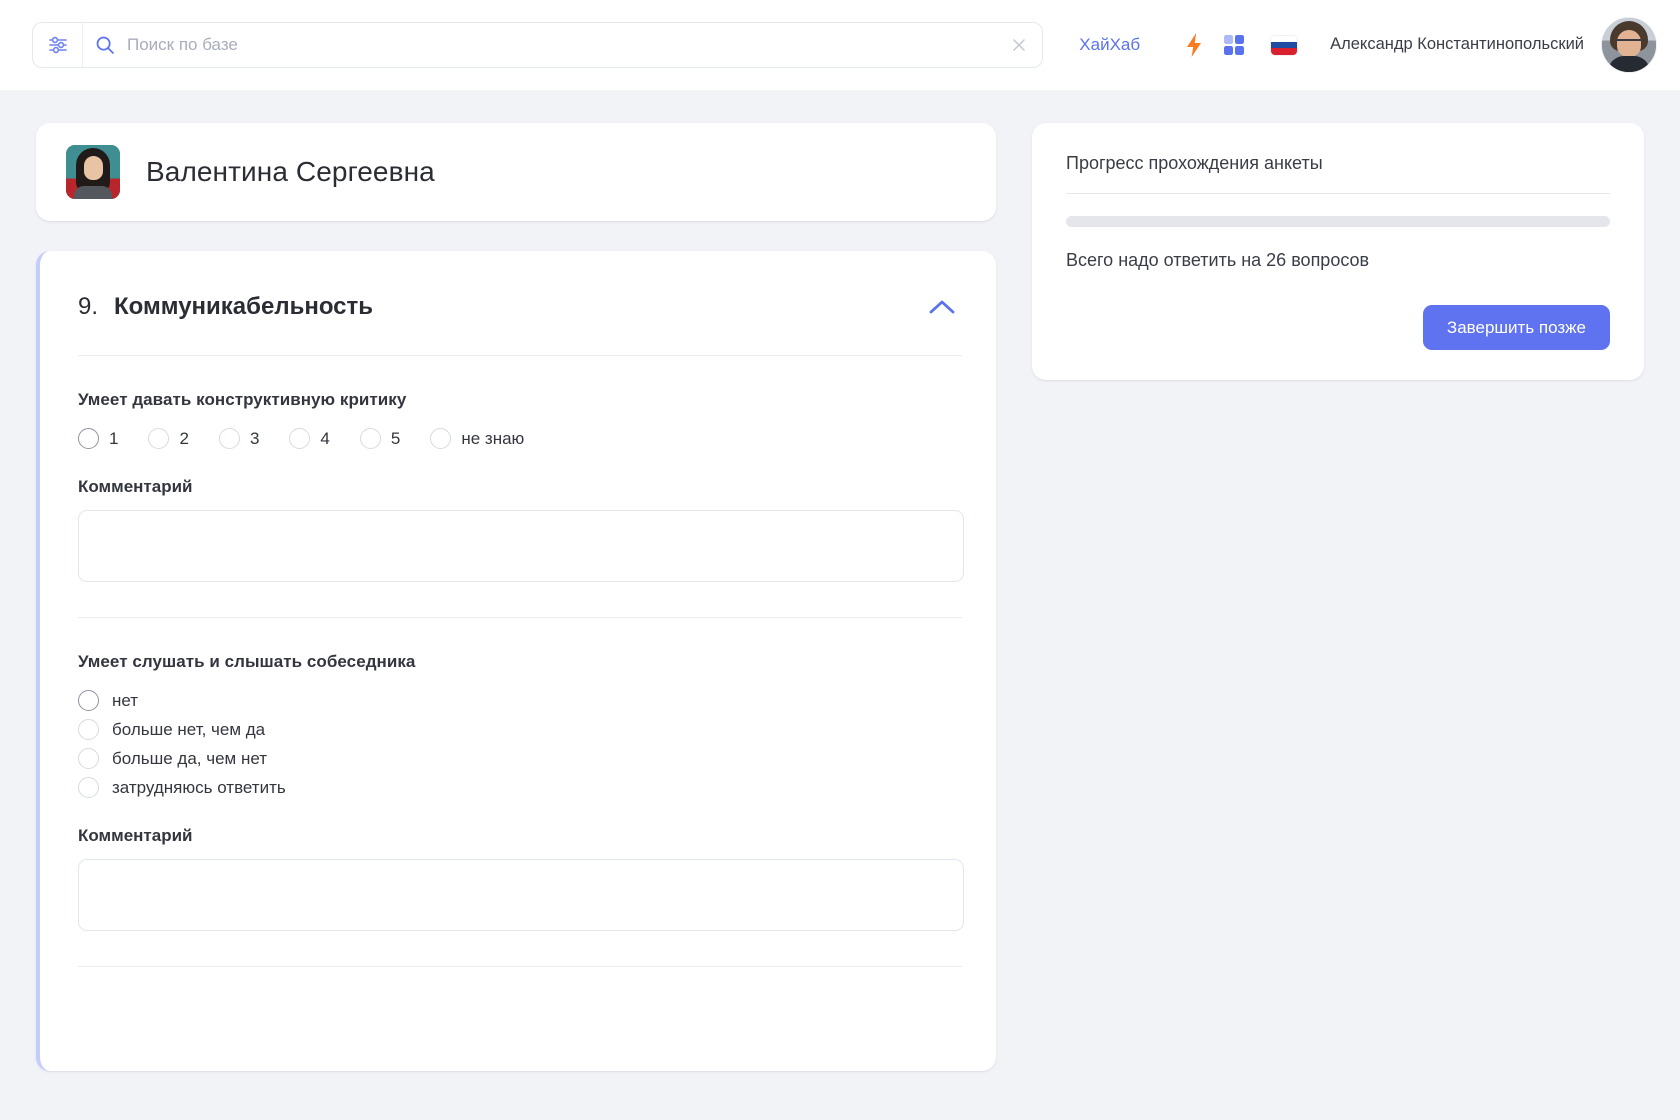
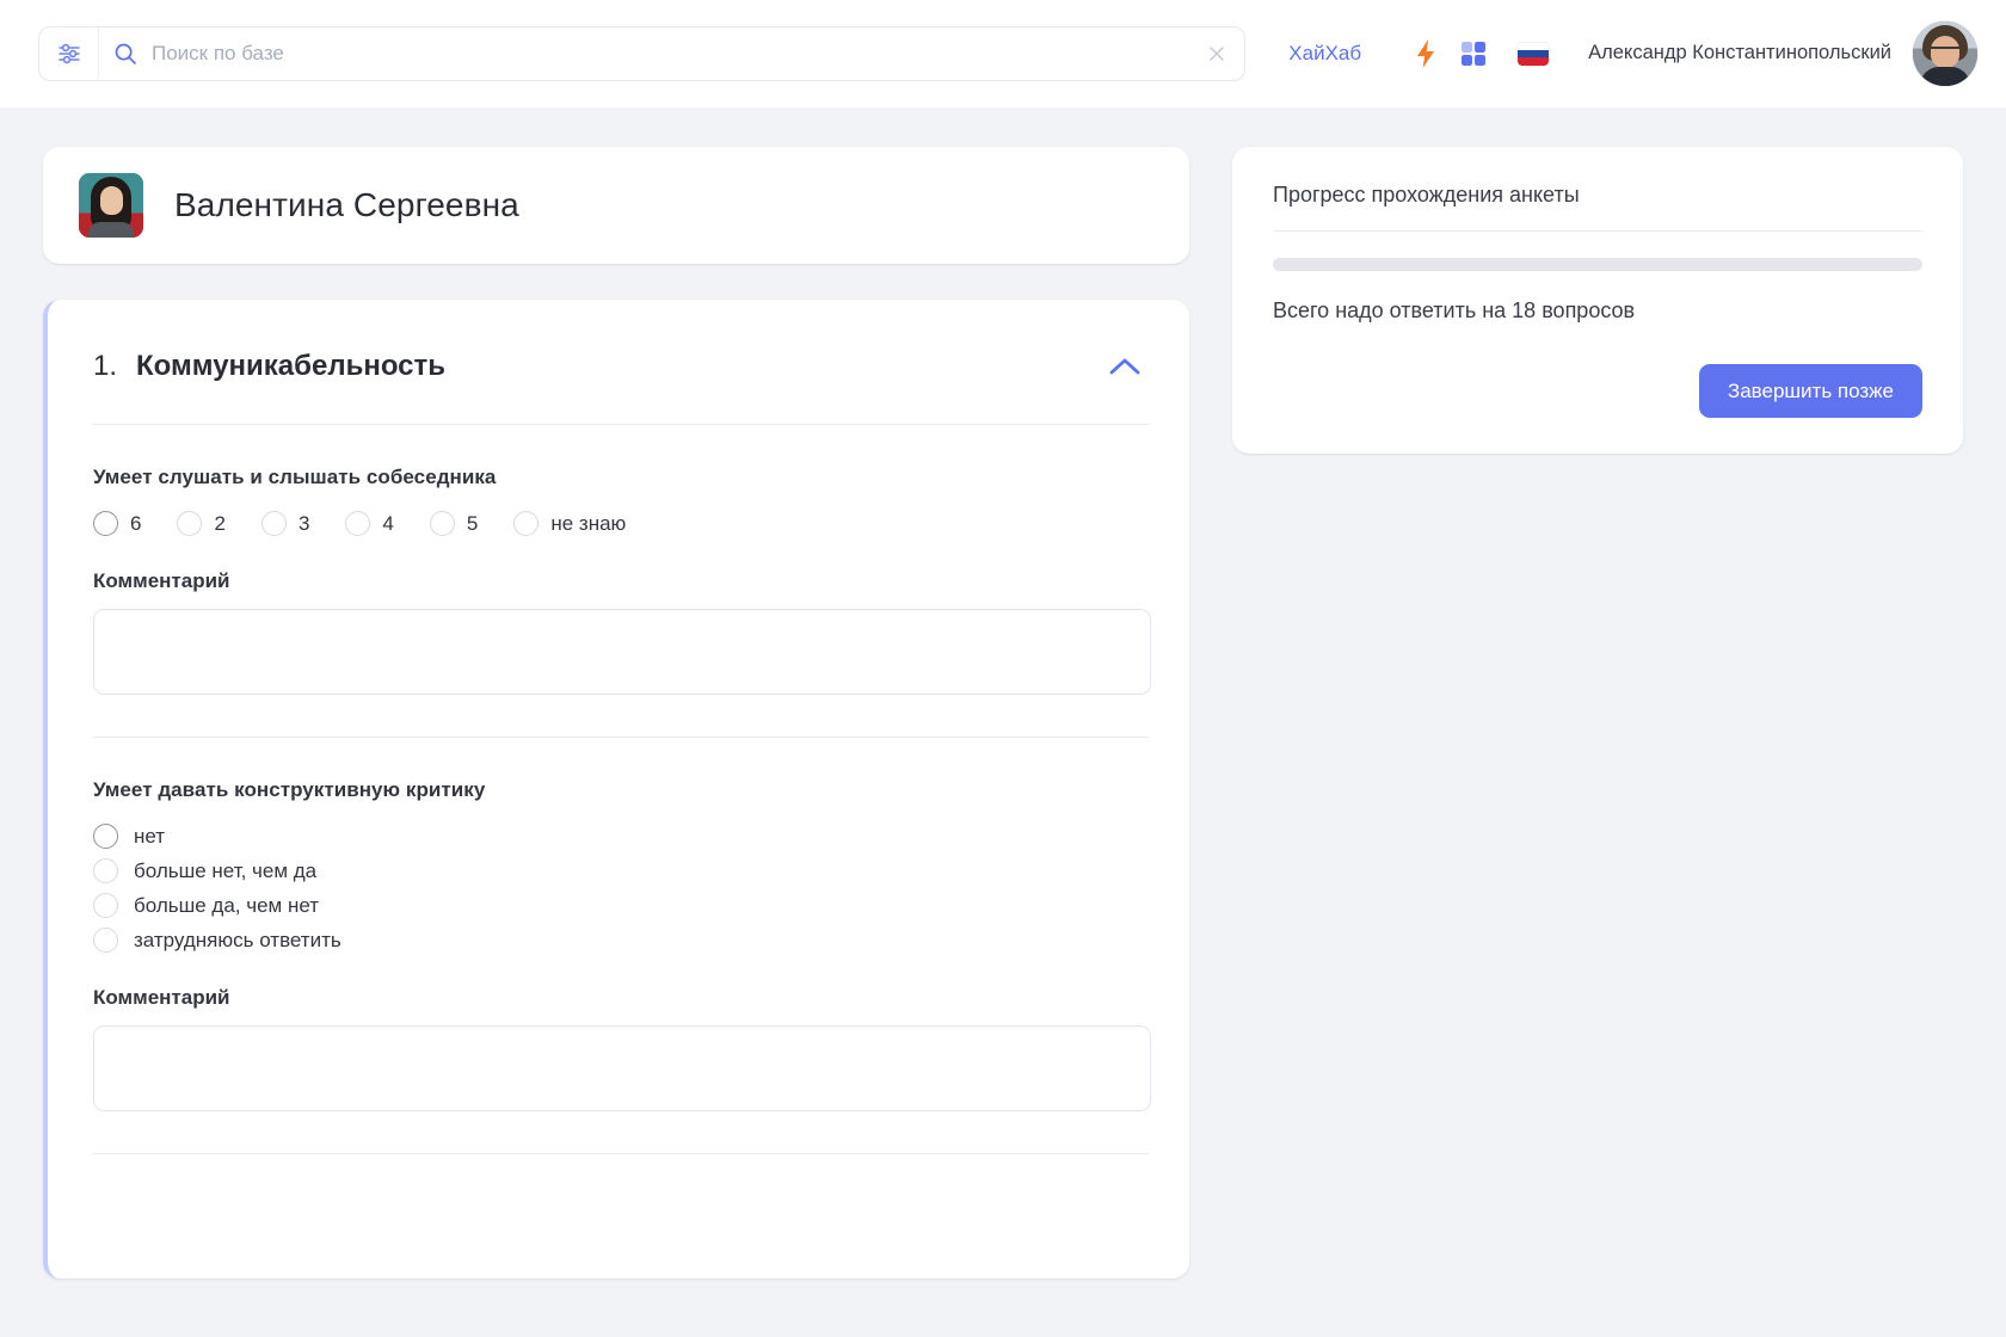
  Поиск по базе
  ХайХаб
  Александр Константинопольский
  Валентина Сергеевна
- 9.
+ 1.
  Коммуникабельность
- Умеет давать конструктивную критику
+ Умеет слушать и слышать собеседника
- 1
+ 6
  2
  3
  4
  5
  не знаю
  Комментарий
- Умеет слушать и слышать собеседника
+ Умеет давать конструктивную критику
  нет
  больше нет, чем да
  больше да, чем нет
  затрудняюсь ответить
  Комментарий
  Прогресс прохождения анкеты
- Всего надо ответить на 26 вопросов
+ Всего надо ответить на 18 вопросов
  Завершить позже
